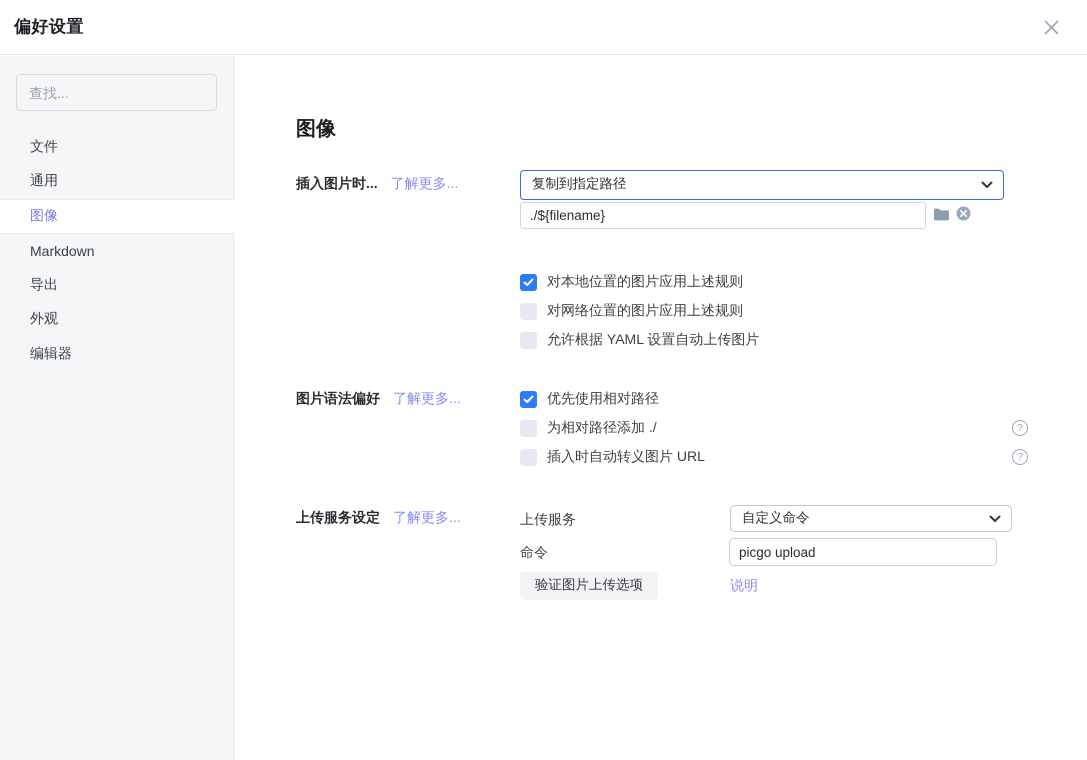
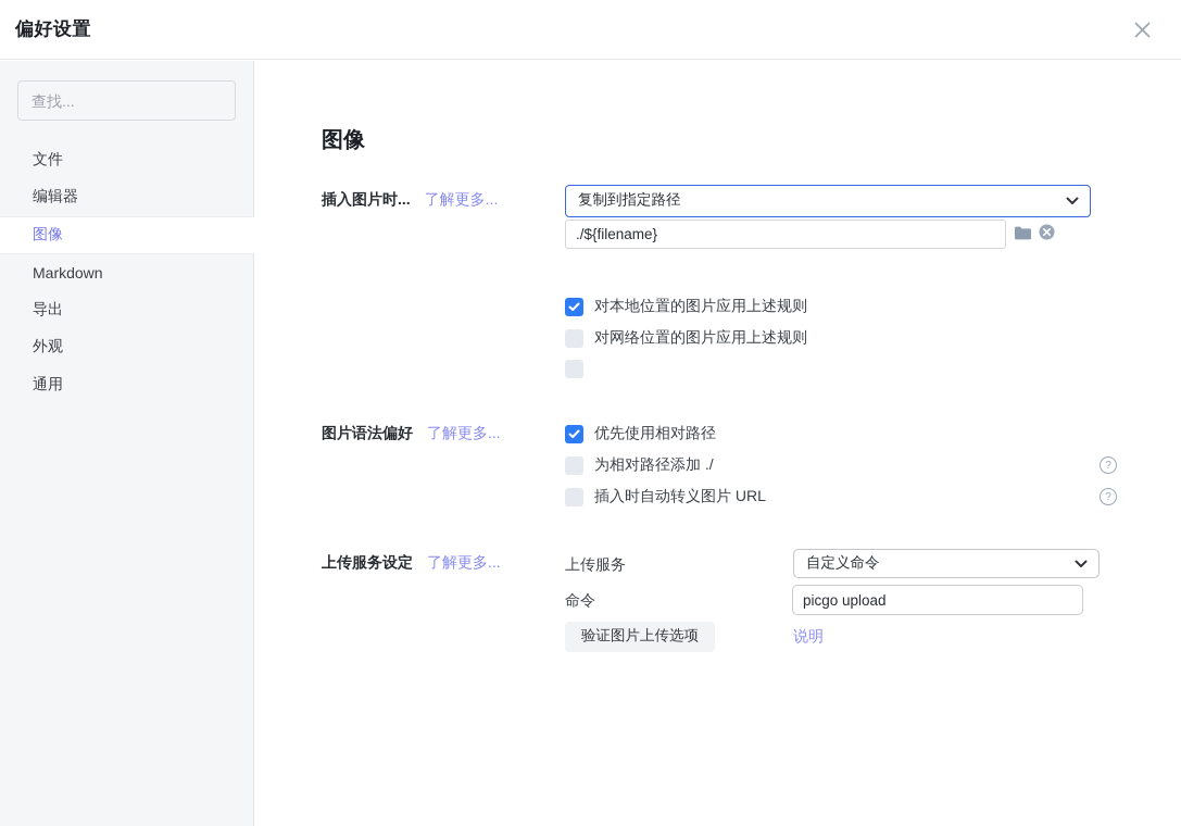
  偏好设置
  查找...
  文件
- 通用
+ 编辑器
  图像
  Markdown
  导出
  外观
- 编辑器
+ 通用
  图像
  插入图片时...
  了解更多...
  复制到指定路径
  ./${filename}
  对本地位置的图片应用上述规则
  对网络位置的图片应用上述规则
- 允许根据 YAML 设置自动上传图片
  图片语法偏好
  了解更多...
  优先使用相对路径
  为相对路径添加 ./
  ?
  插入时自动转义图片 URL
  ?
  上传服务设定
  了解更多...
  上传服务
  自定义命令
  命令
  picgo upload
  验证图片上传选项
  说明
